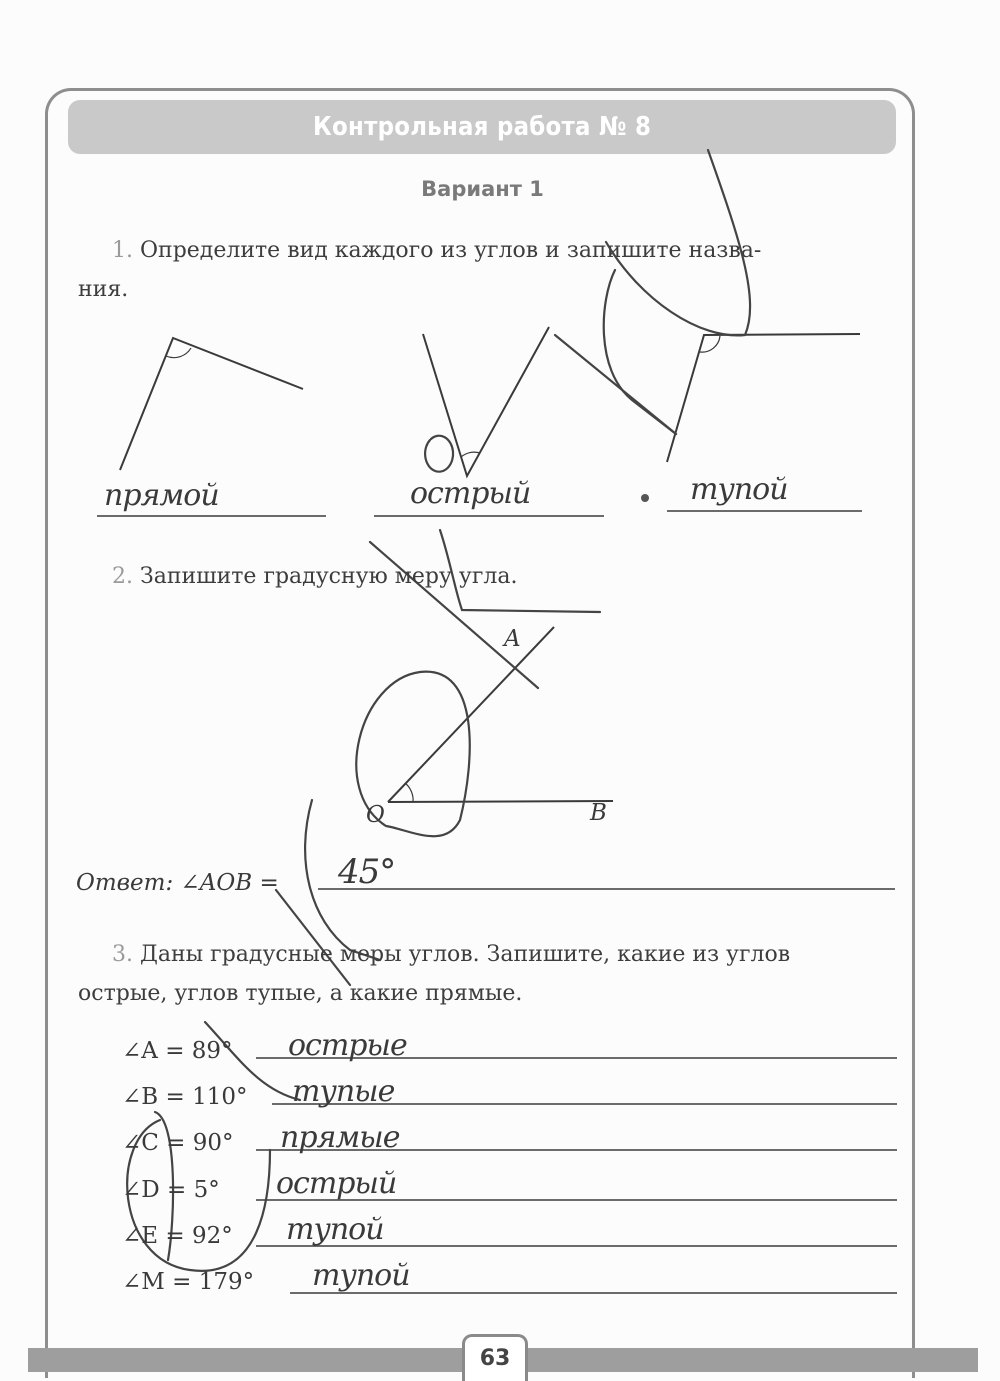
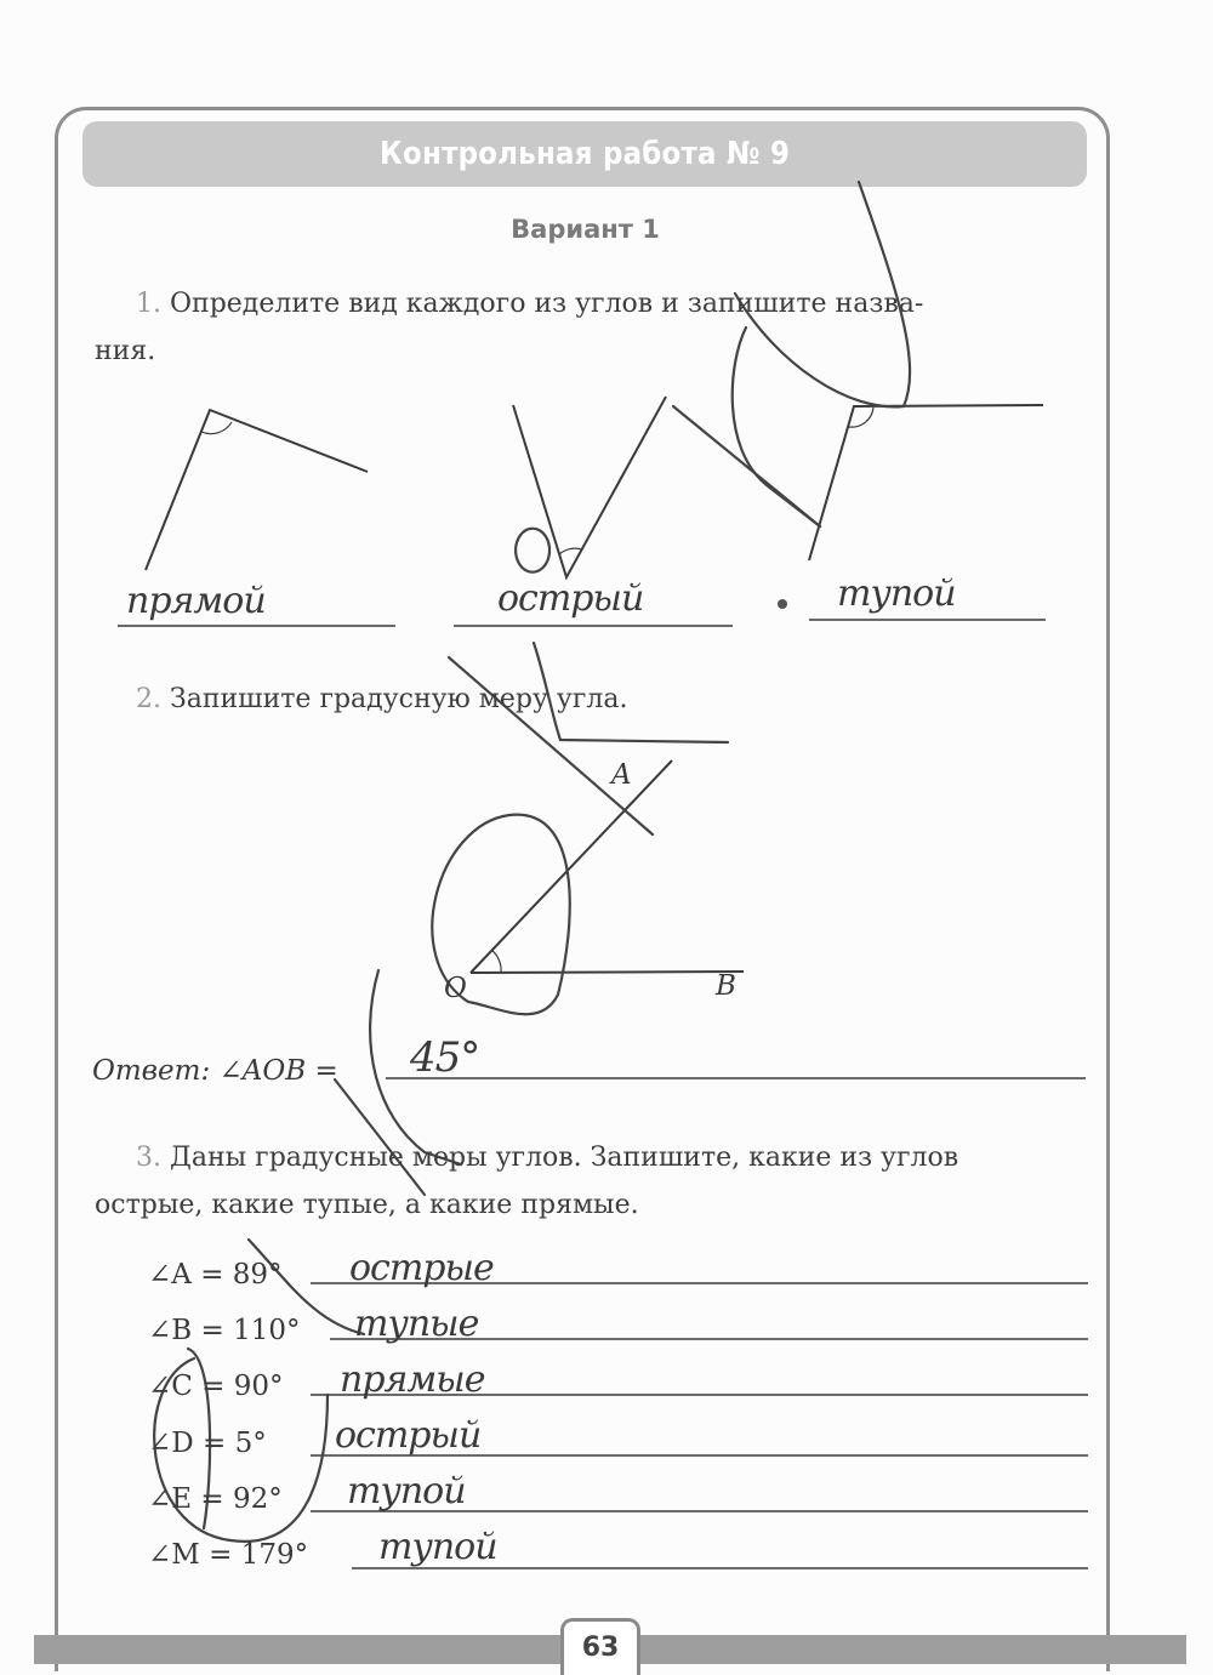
- Контрольная работа № 8
+ Контрольная работа № 9
  Вариант 1
  1. Определите вид каждого из углов и запишите назва-
  ния.
  прямой
  острый
  тупой
  2. Запишите градусную меру угла.
  A
  O
  B
  Ответ: ∠AOB =
  45°
  3. Даны градусные меры углов. Запишите, какие из углов
- острые, углов тупые, а какие прямые.
+ острые, какие тупые, а какие прямые.
  ∠A = 89°
  острые
  ∠B = 110°
  тупые
  ∠C = 90°
  прямые
  ∠D = 5°
  острый
  ∠E = 92°
  тупой
  ∠M = 179°
  тупой
  63
